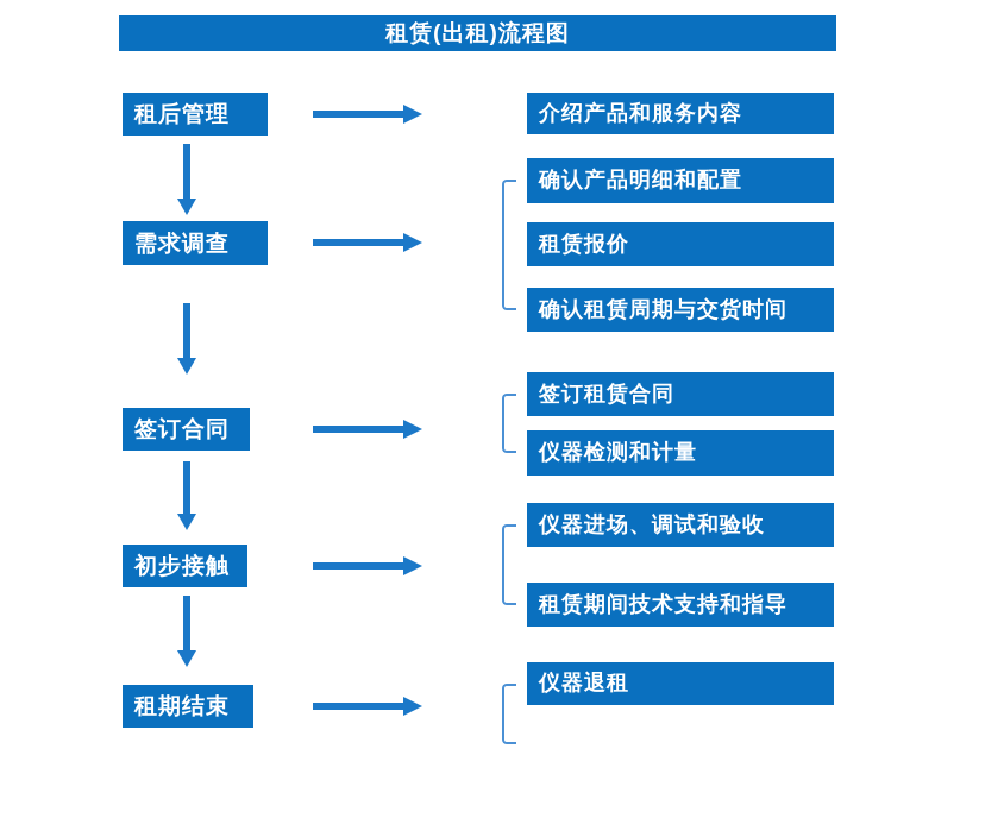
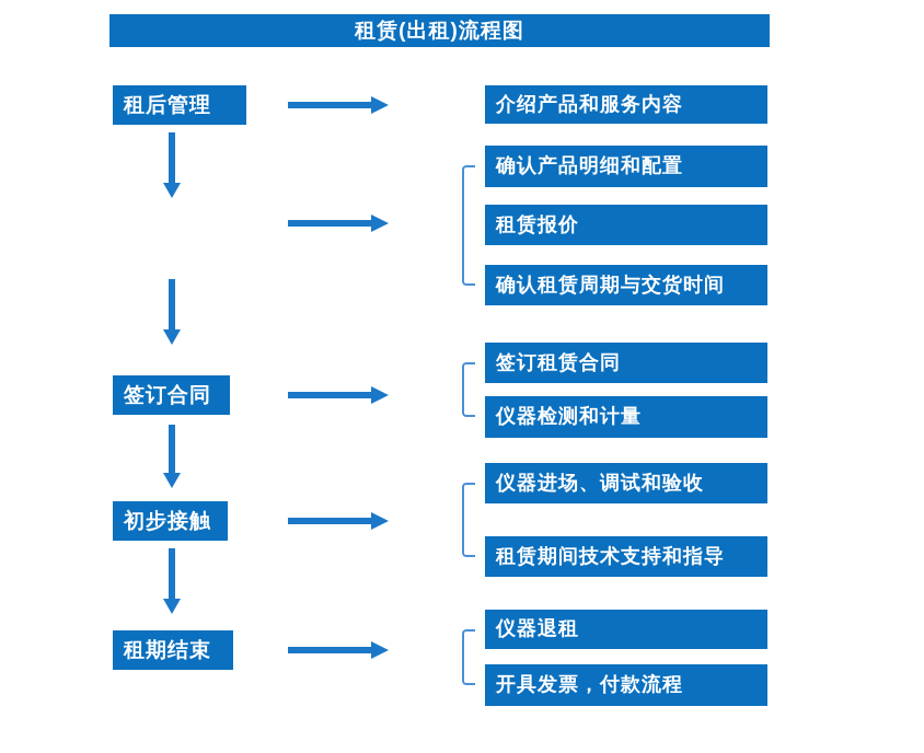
  租赁(出租)流程图
  租后管理
- 需求调查
  签订合同
  初步接触
  租期结束
  介绍产品和服务内容
  确认产品明细和配置
  租赁报价
  确认租赁周期与交货时间
  签订租赁合同
  仪器检测和计量
  仪器进场、调试和验收
  租赁期间技术支持和指导
  仪器退租
+ 开具发票，付款流程
